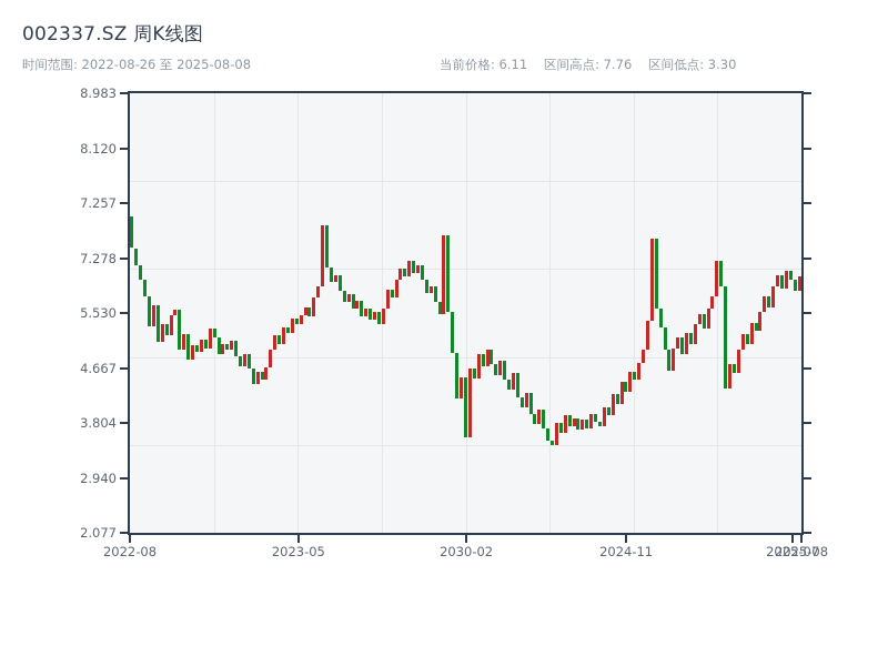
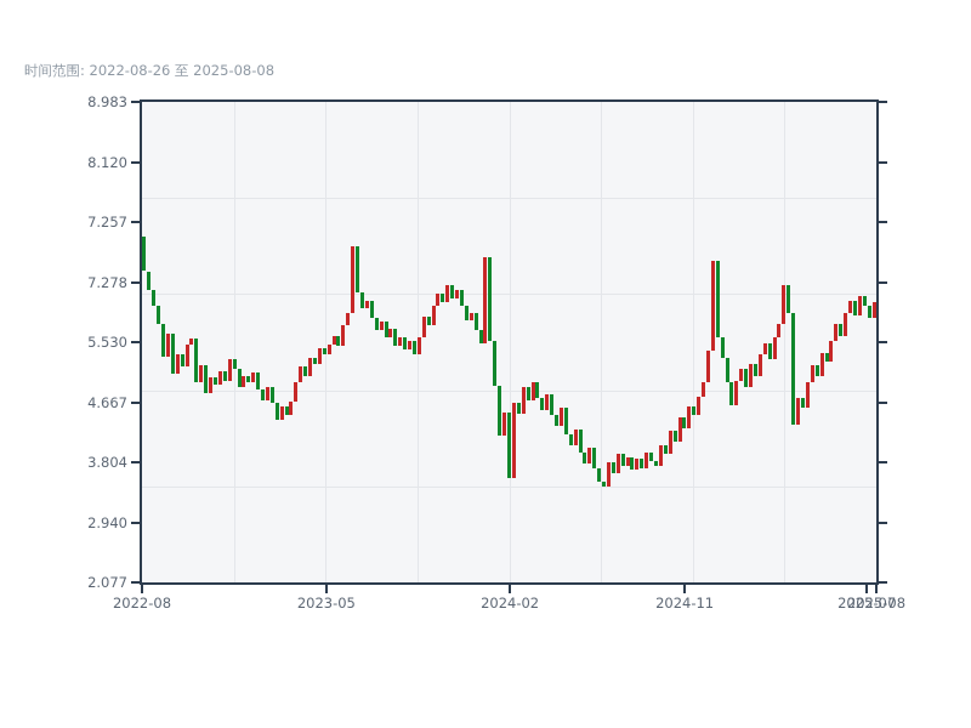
- 002337.SZ 周K线图
  时间范围: 2022-08-26 至 2025-08-08
- 当前价格: 6.11
- 区间高点: 7.76
- 区间低点: 3.30
  8.983
  8.120
  7.257
  7.278
  5.530
  4.667
  3.804
  2.940
  2.077
  2022-08
  2023-05
- 2030-02
+ 2024-02
  2024-11
  2025-07
  2025-08
